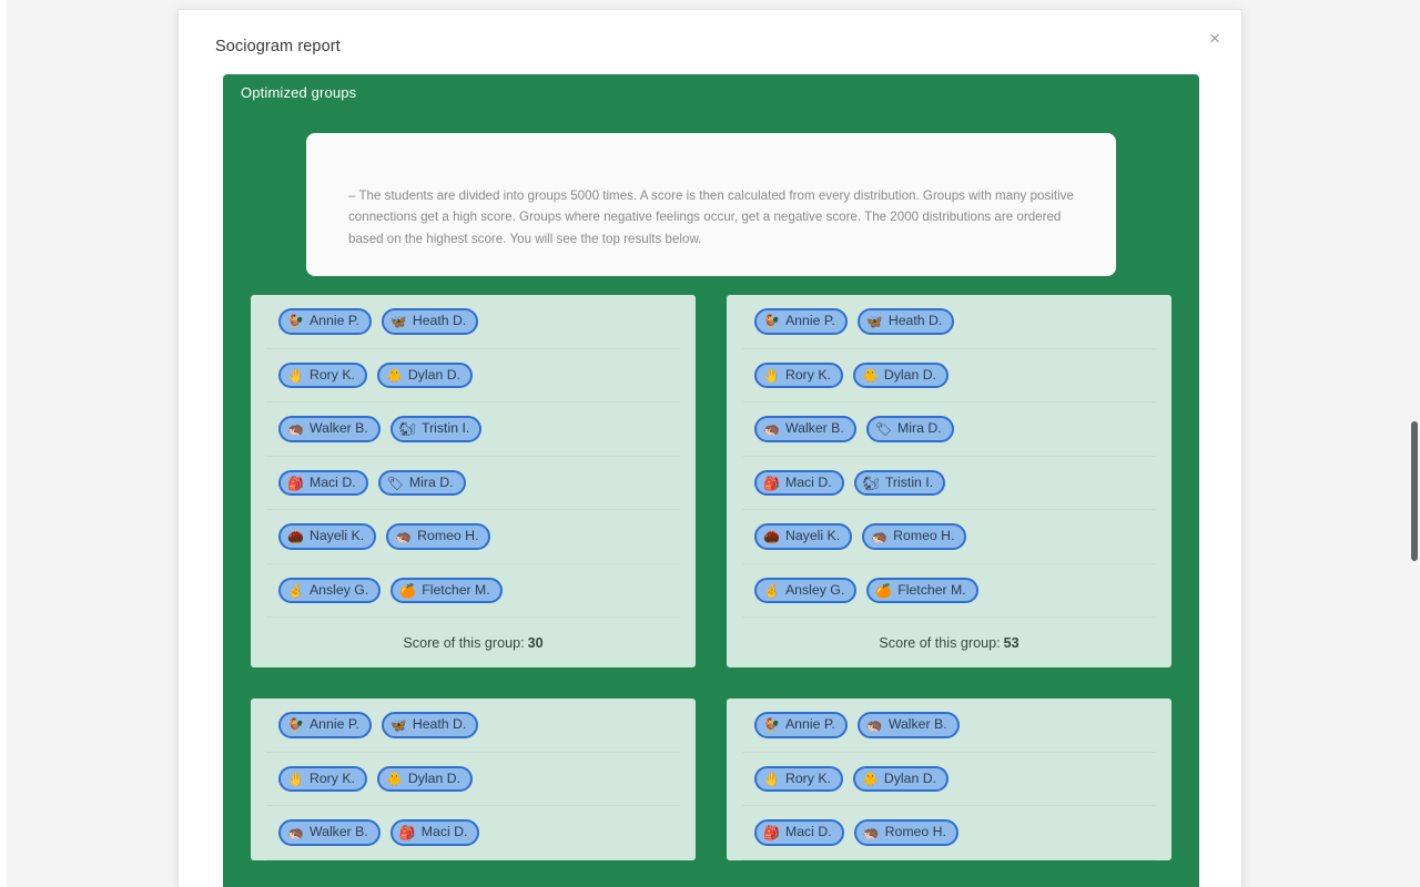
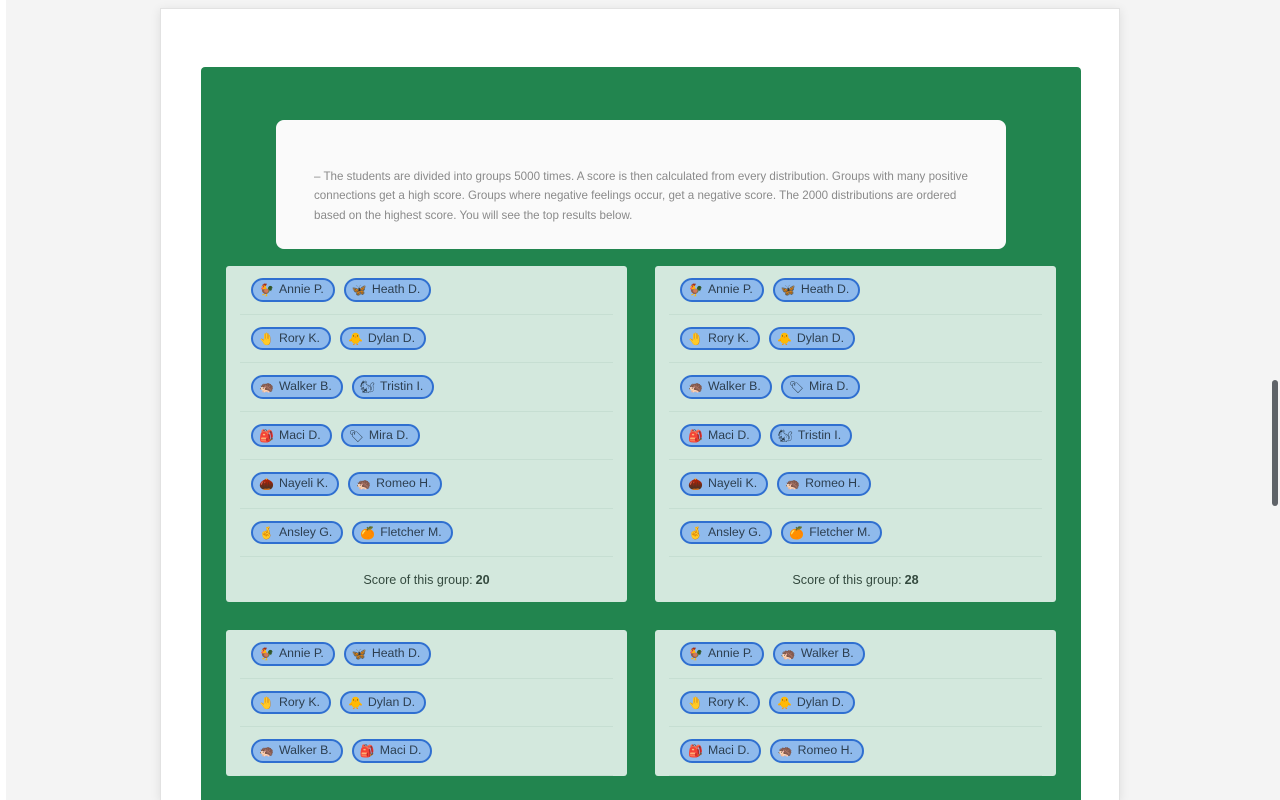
- Sociogram report
- ×
- Optimized groups
  – The students are divided into groups 5000 times. A score is then calculated from every distribution. Groups with many positive connections get a high score. Groups where negative feelings occur, get a negative score. The 2000 distributions are ordered based on the highest score. You will see the top results below.
  🐓
  Annie P.
  🦋
  Heath D.
  🤚
  Rory K.
  🐥
  Dylan D.
  🦔
  Walker B.
  🐿
  Tristin I.
  🎒
  Maci D.
  🏷
  Mira D.
  🌰
  Nayeli K.
  🦔
  Romeo H.
  🤞
  Ansley G.
  🍊
  Fletcher M.
  Score of this group:
- 30
+ 20
  🐓
  Annie P.
  🦋
  Heath D.
  🤚
  Rory K.
  🐥
  Dylan D.
  🦔
  Walker B.
  🏷
  Mira D.
  🎒
  Maci D.
  🐿
  Tristin I.
  🌰
  Nayeli K.
  🦔
  Romeo H.
  🤞
  Ansley G.
  🍊
  Fletcher M.
  Score of this group:
- 53
+ 28
  🐓
  Annie P.
  🦋
  Heath D.
  🤚
  Rory K.
  🐥
  Dylan D.
  🦔
  Walker B.
  🎒
  Maci D.
  🐓
  Annie P.
  🦔
  Walker B.
  🤚
  Rory K.
  🐥
  Dylan D.
  🎒
  Maci D.
  🦔
  Romeo H.
